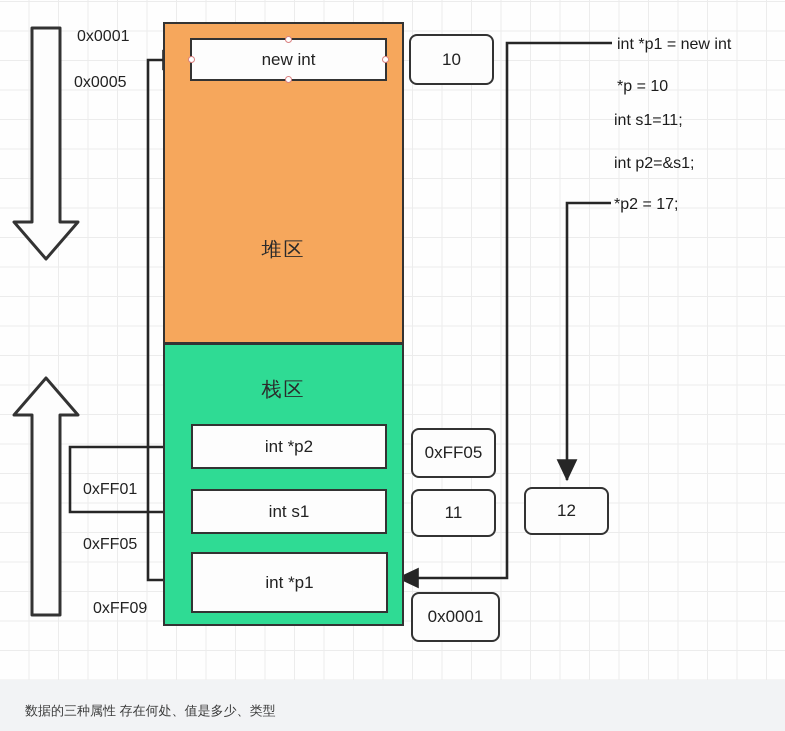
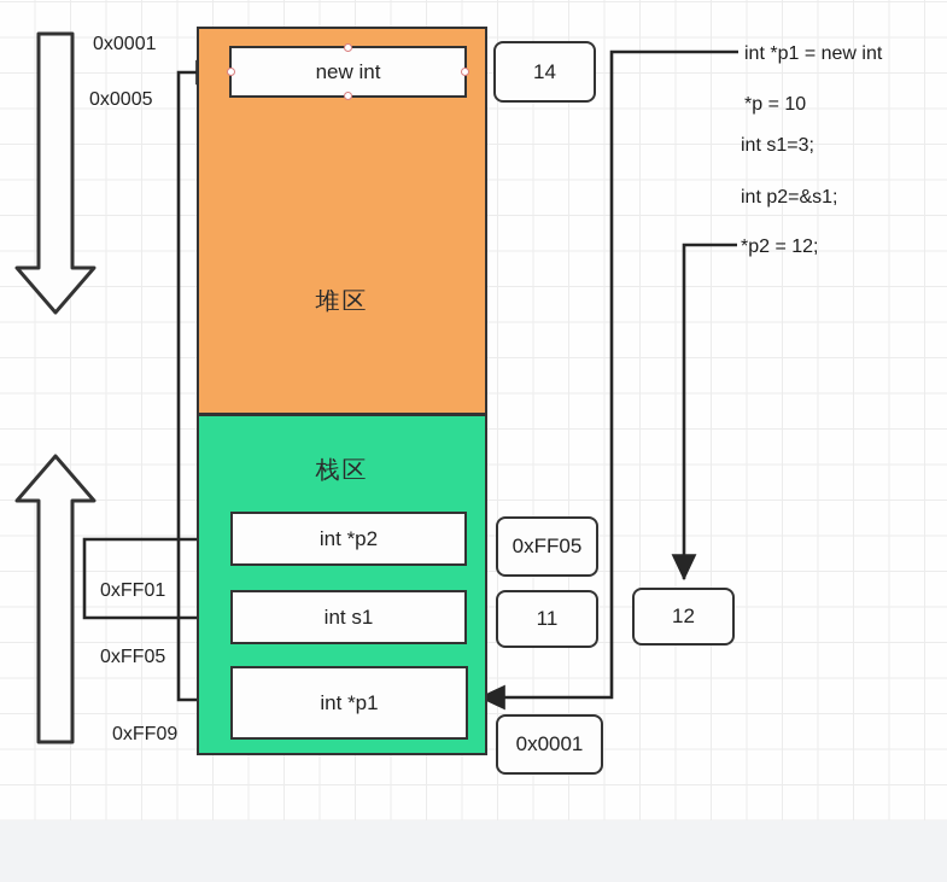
  堆区
  栈区
  new int
  int *p2
  int s1
  int *p1
- 10
+ 14
  0xFF05
  11
  0x0001
  12
  0x0001
  0x0005
  0xFF01
  0xFF05
  0xFF09
  int *p1 = new int
  *p = 10
- int s1=11;
+ int s1=3;
  int p2=&s1;
- *p2 = 17;
+ *p2 = 12;
- 数据的三种属性 存在何处、值是多少、类型
